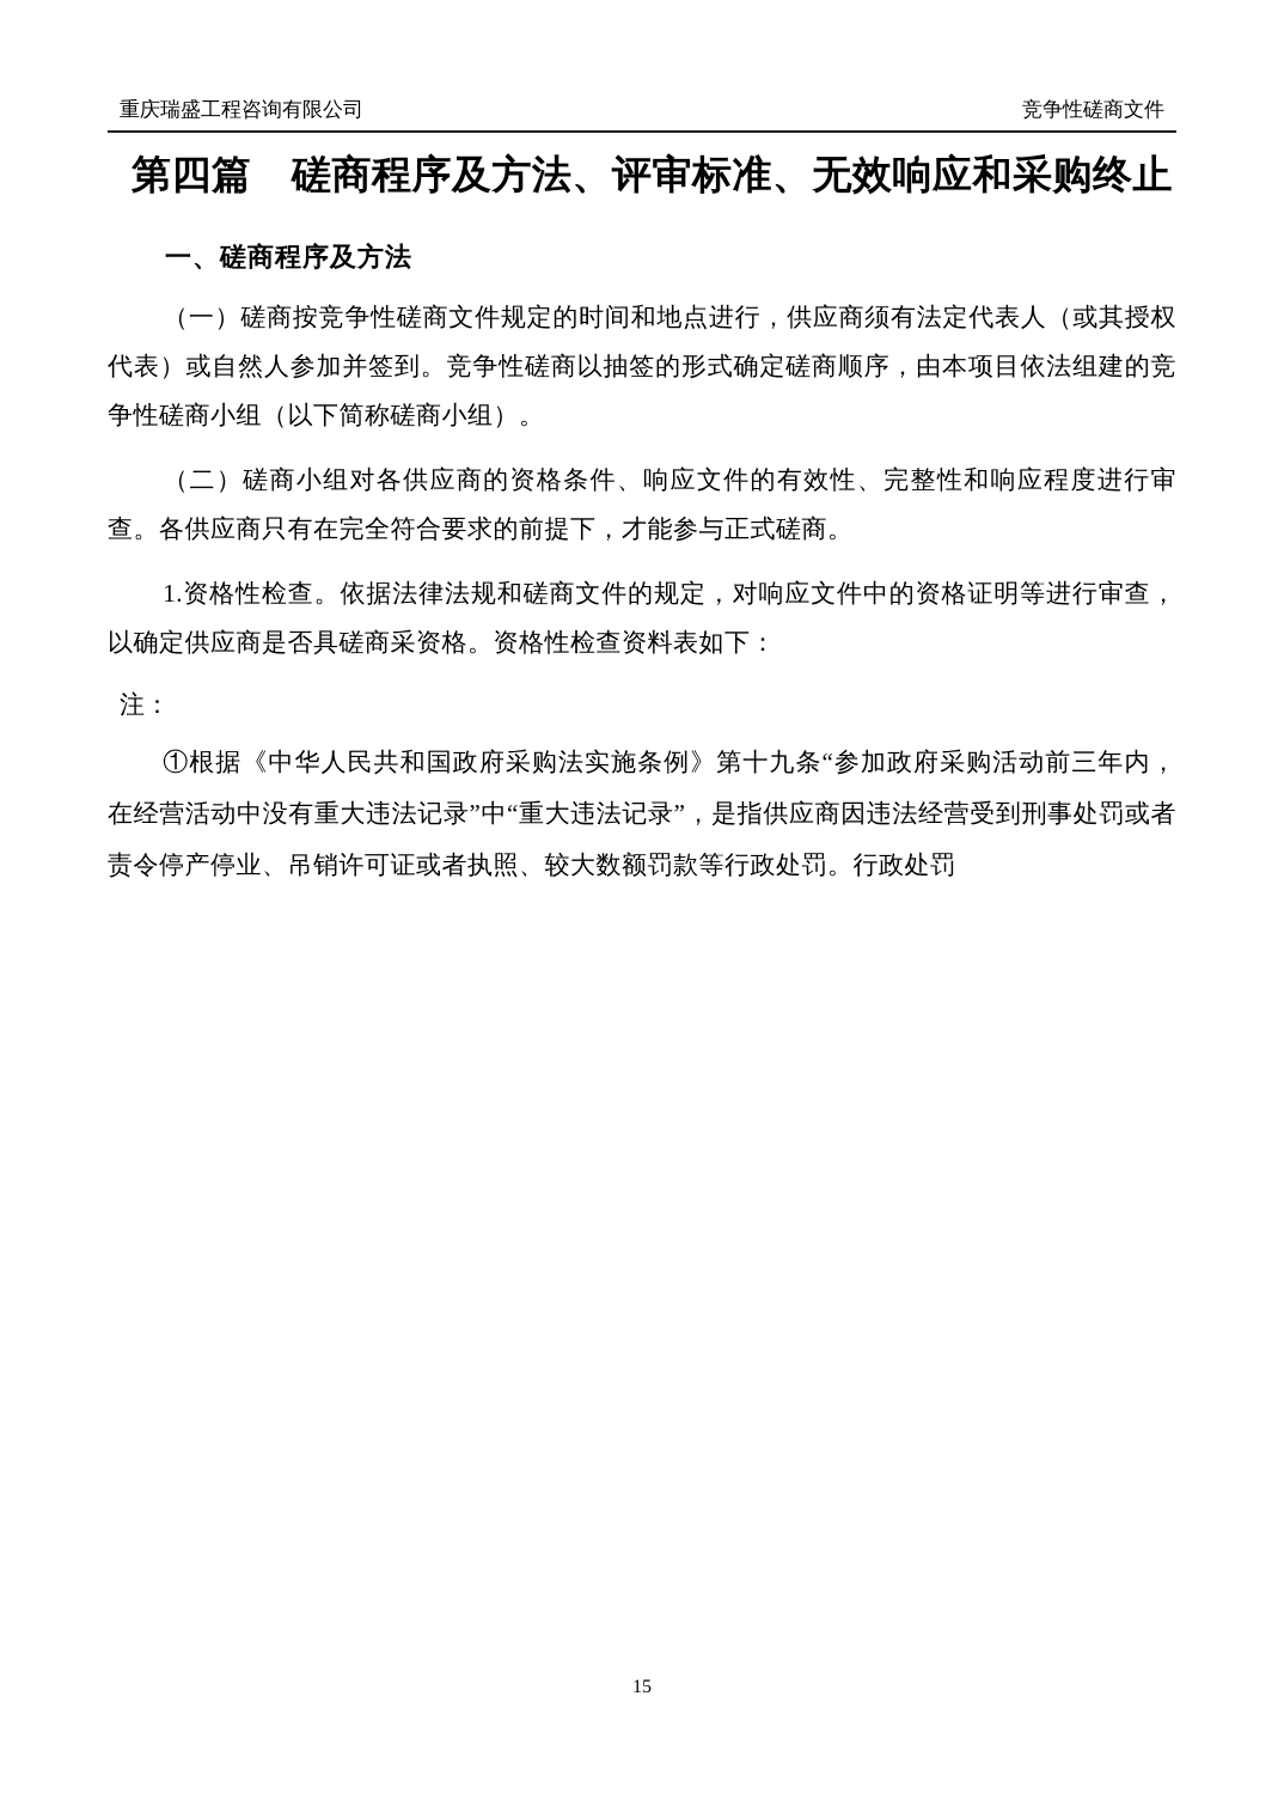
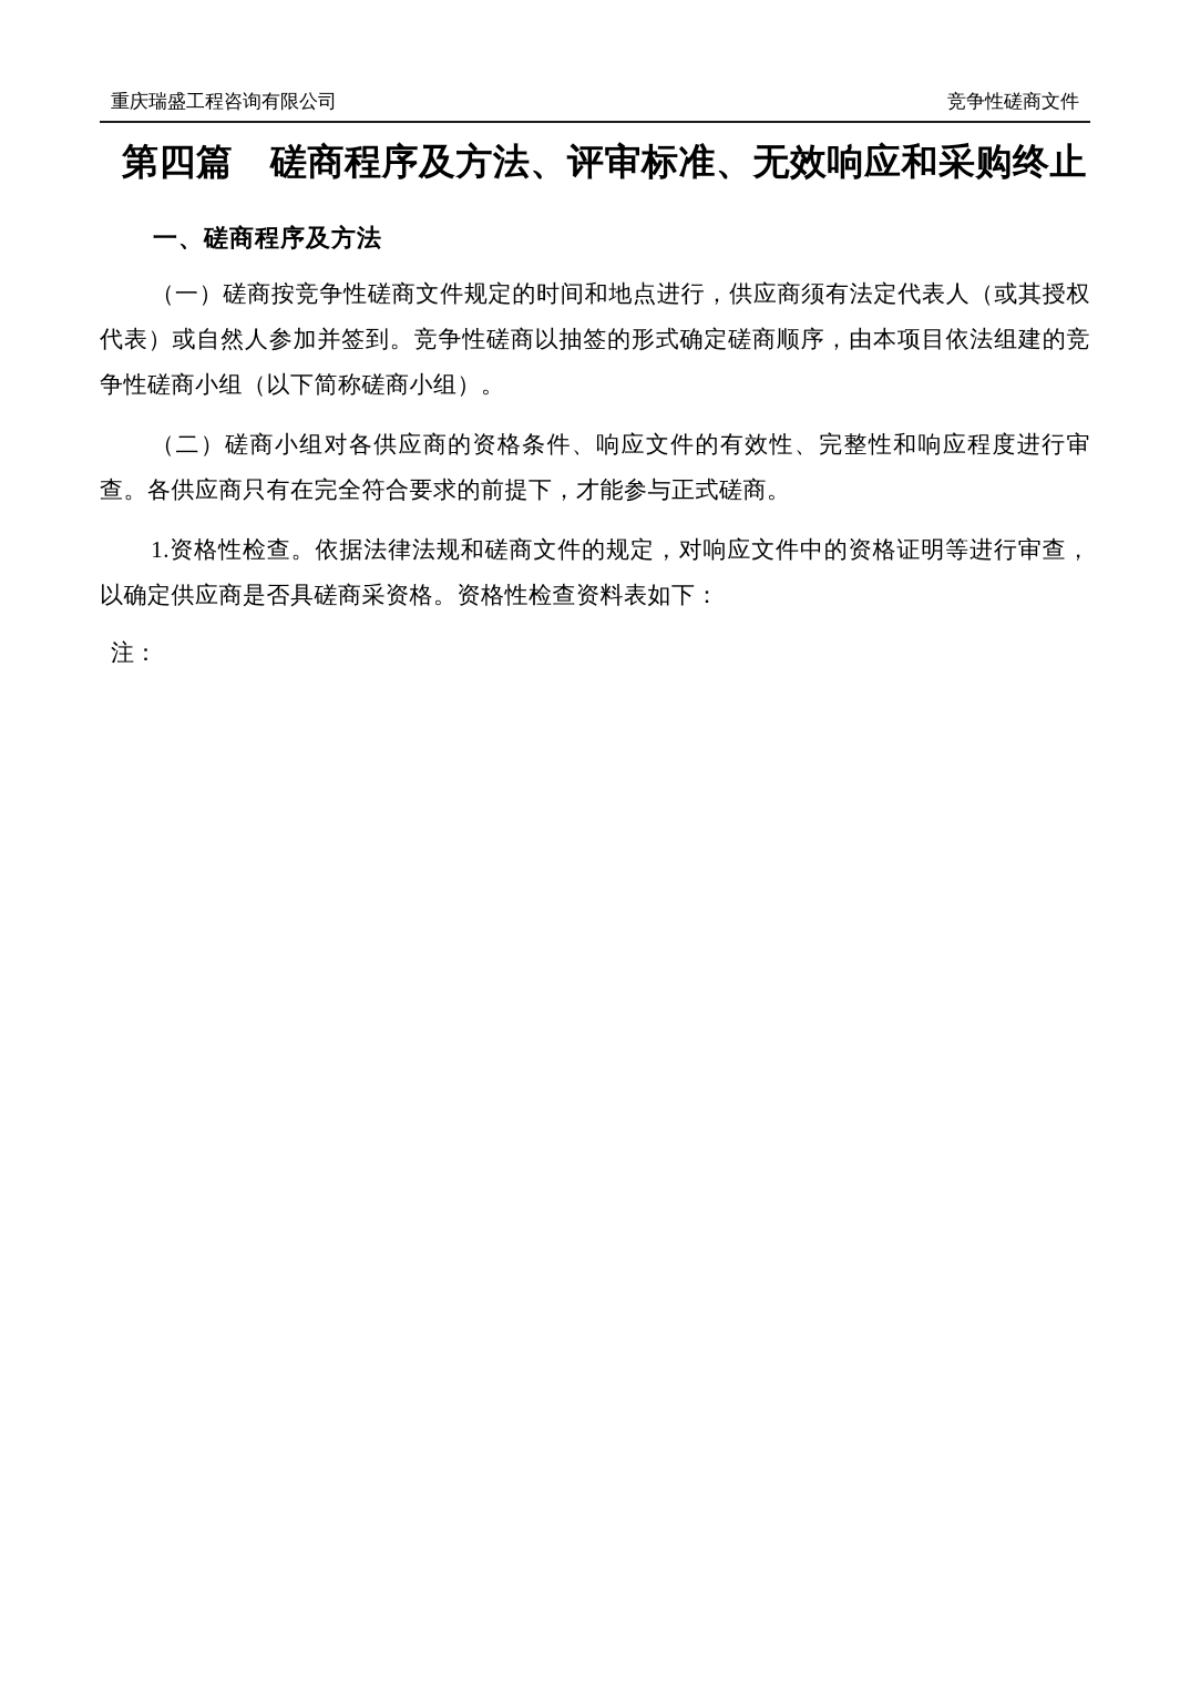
  重庆瑞盛工程咨询有限公司
  竞争性磋商文件
  第四篇 磋商程序及方法、评审标准、无效响应和采购终止
  一、磋商程序及方法
  （一）磋商按竞争性磋商文件规定的时间和地点进行，供应商须有法定代表人（或其授权代表）或自然人参加并签到。竞争性磋商以抽签的形式确定磋商顺序，由本项目依法组建的竞争性磋商小组（以下简称磋商小组）。
  （二）磋商小组对各供应商的资格条件、响应文件的有效性、完整性和响应程度进行审查。各供应商只有在完全符合要求的前提下，才能参与正式磋商。
  1.资格性检查。依据法律法规和磋商文件的规定，对响应文件中的资格证明等进行审查，以确定供应商是否具磋商采资格。资格性检查资料表如下：
  注：
- ①根据《中华人民共和国政府采购法实施条例》第十九条“参加政府采购活动前三年内，在经营活动中没有重大违法记录”中“重大违法记录”，是指供应商因违法经营受到刑事处罚或者责令停产停业、吊销许可证或者执照、较大数额罚款等行政处罚。行政处罚
- 15
